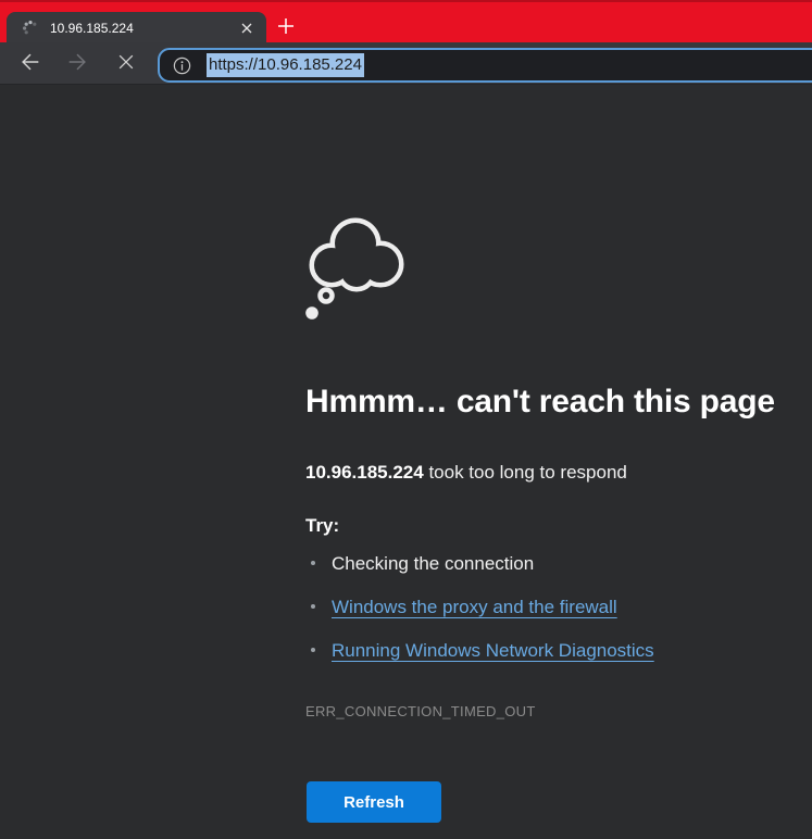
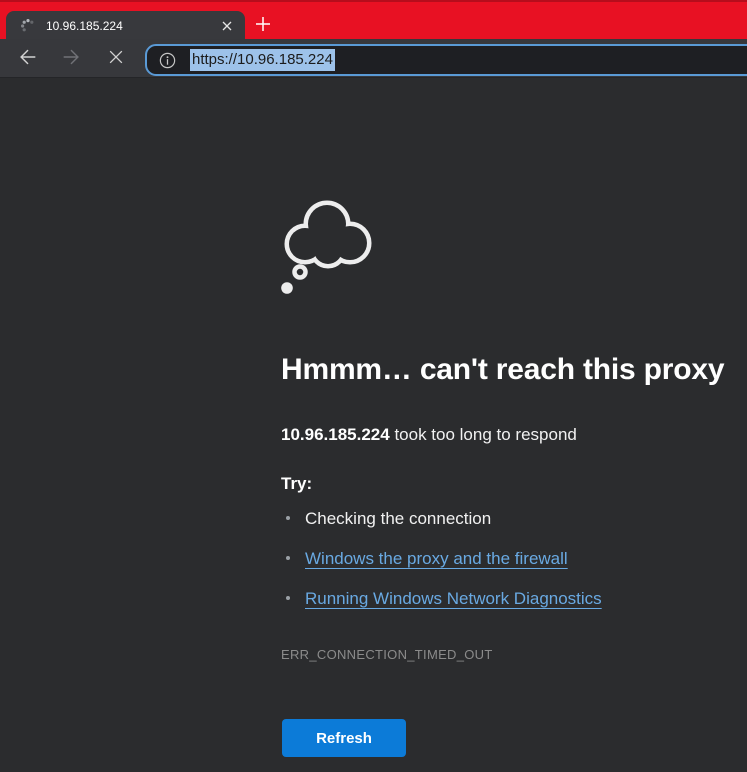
  10.96.185.224
  https://10.96.185.224
- Hmmm… can't reach this page
+ Hmmm… can't reach this proxy
  10.96.185.224 took too long to respond
  Try:
  Checking the connection
  Windows the proxy and the firewall
  Running Windows Network Diagnostics
  ERR_CONNECTION_TIMED_OUT
  Refresh
